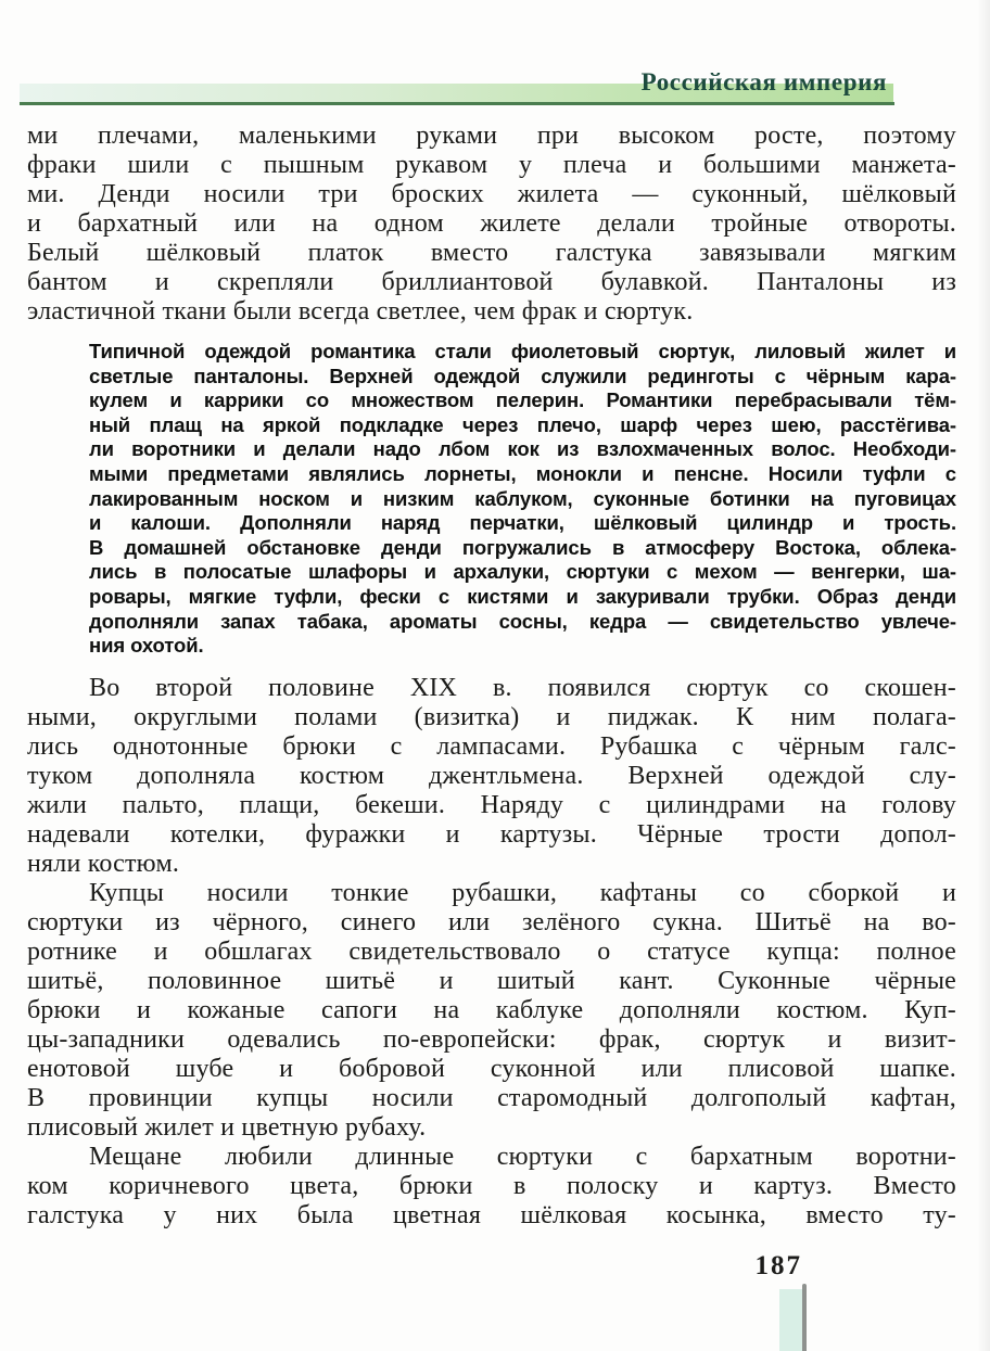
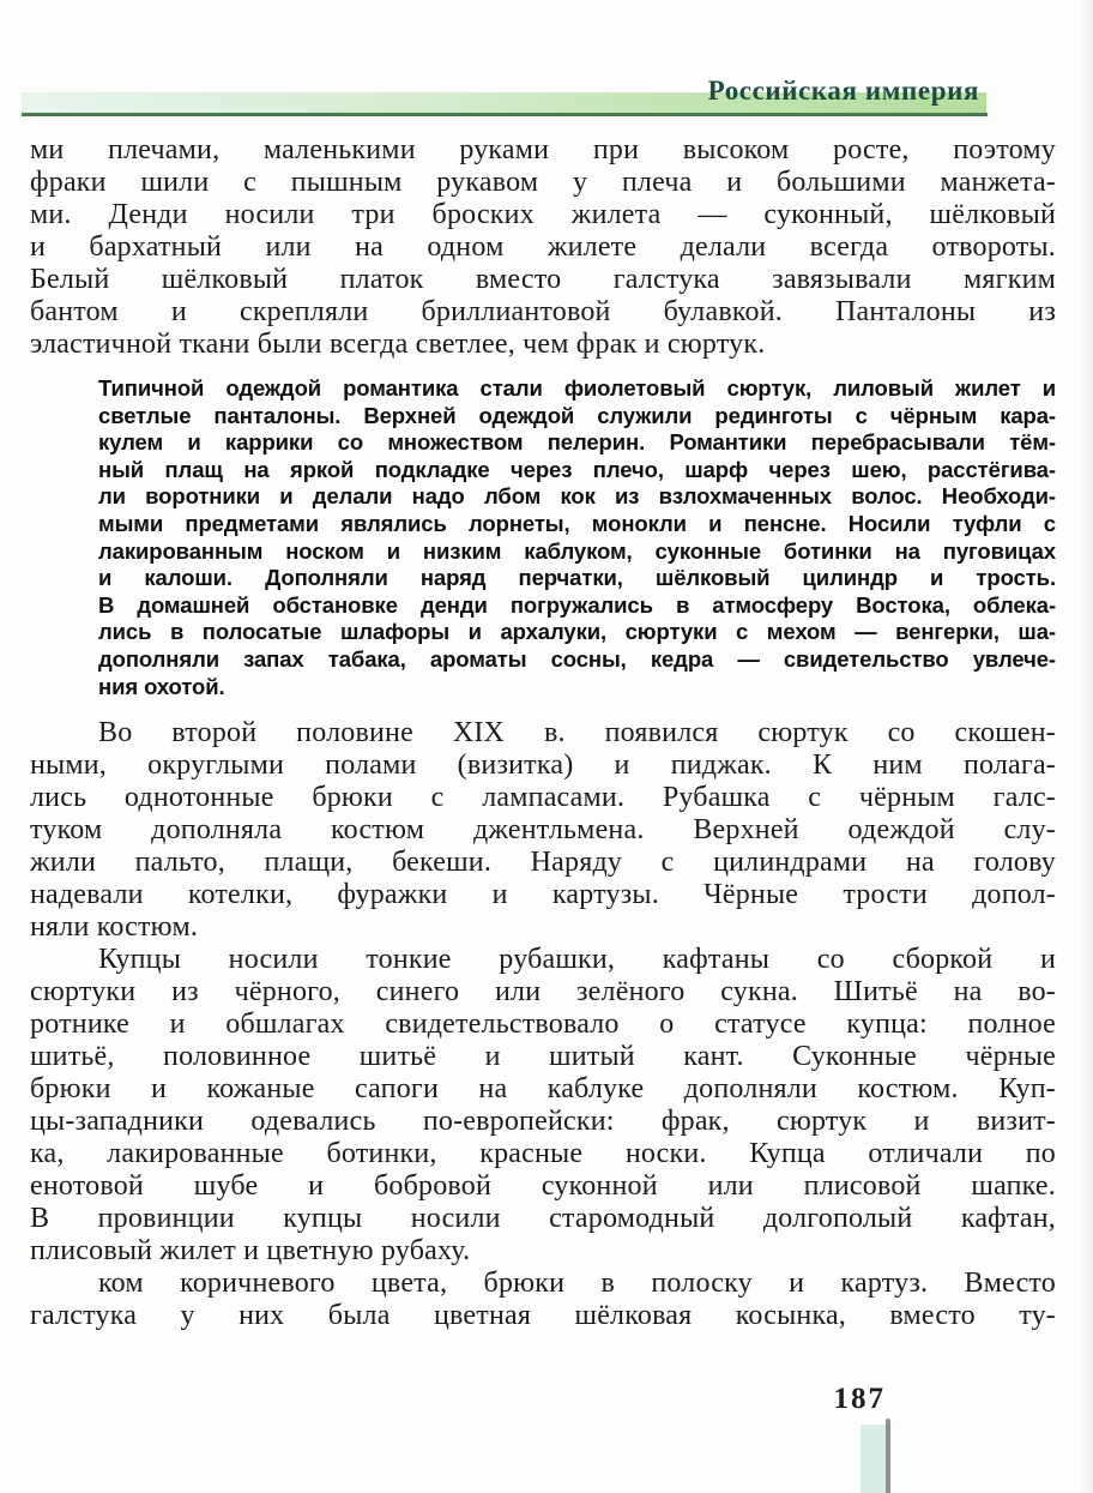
  Российская империя
  ми плечами, маленькими руками при высоком росте, поэтому
  фраки шили с пышным рукавом у плеча и большими манжета-
  ми. Денди носили три броских жилета — суконный, шёлковый
- и бархатный или на одном жилете делали тройные отвороты.
+ и бархатный или на одном жилете делали всегда отвороты.
  Белый шёлковый платок вместо галстука завязывали мягким
  бантом и скрепляли бриллиантовой булавкой. Панталоны из
  эластичной ткани были всегда светлее, чем фрак и сюртук.
  Типичной одеждой романтика стали фиолетовый сюртук, лиловый жилет и
  светлые панталоны. Верхней одеждой служили рединготы с чёрным кара-
  кулем и каррики со множеством пелерин. Романтики перебрасывали тём-
  ный плащ на яркой подкладке через плечо, шарф через шею, расстёгива-
  ли воротники и делали надо лбом кок из взлохмаченных волос. Необходи-
  мыми предметами являлись лорнеты, монокли и пенсне. Носили туфли с
  лакированным носком и низким каблуком, суконные ботинки на пуговицах
  и калоши. Дополняли наряд перчатки, шёлковый цилиндр и трость.
  В домашней обстановке денди погружались в атмосферу Востока, облека-
  лись в полосатые шлафоры и архалуки, сюртуки с мехом — венгерки, ша-
- ровары, мягкие туфли, фески с кистями и закуривали трубки. Образ денди
  дополняли запах табака, ароматы сосны, кедра — свидетельство увлече-
  ния охотой.
  Во второй половине XIX в. появился сюртук со скошен-
  ными, округлыми полами (визитка) и пиджак. К ним полага-
  лись однотонные брюки с лампасами. Рубашка с чёрным галс-
  туком дополняла костюм джентльмена. Верхней одеждой слу-
  жили пальто, плащи, бекеши. Наряду с цилиндрами на голову
  надевали котелки, фуражки и картузы. Чёрные трости допол-
  няли костюм.
  Купцы носили тонкие рубашки, кафтаны со сборкой и
  сюртуки из чёрного, синего или зелёного сукна. Шитьё на во-
  ротнике и обшлагах свидетельствовало о статусе купца: полное
  шитьё, половинное шитьё и шитый кант. Суконные чёрные
  брюки и кожаные сапоги на каблуке дополняли костюм. Куп-
  цы-западники одевались по-европейски: фрак, сюртук и визит-
+ ка, лакированные ботинки, красные носки. Купца отличали по
  енотовой шубе и бобровой суконной или плисовой шапке.
  В провинции купцы носили старомодный долгополый кафтан,
  плисовый жилет и цветную рубаху.
- Мещане любили длинные сюртуки с бархатным воротни-
  ком коричневого цвета, брюки в полоску и картуз. Вместо
  галстука у них была цветная шёлковая косынка, вместо ту-
  187
